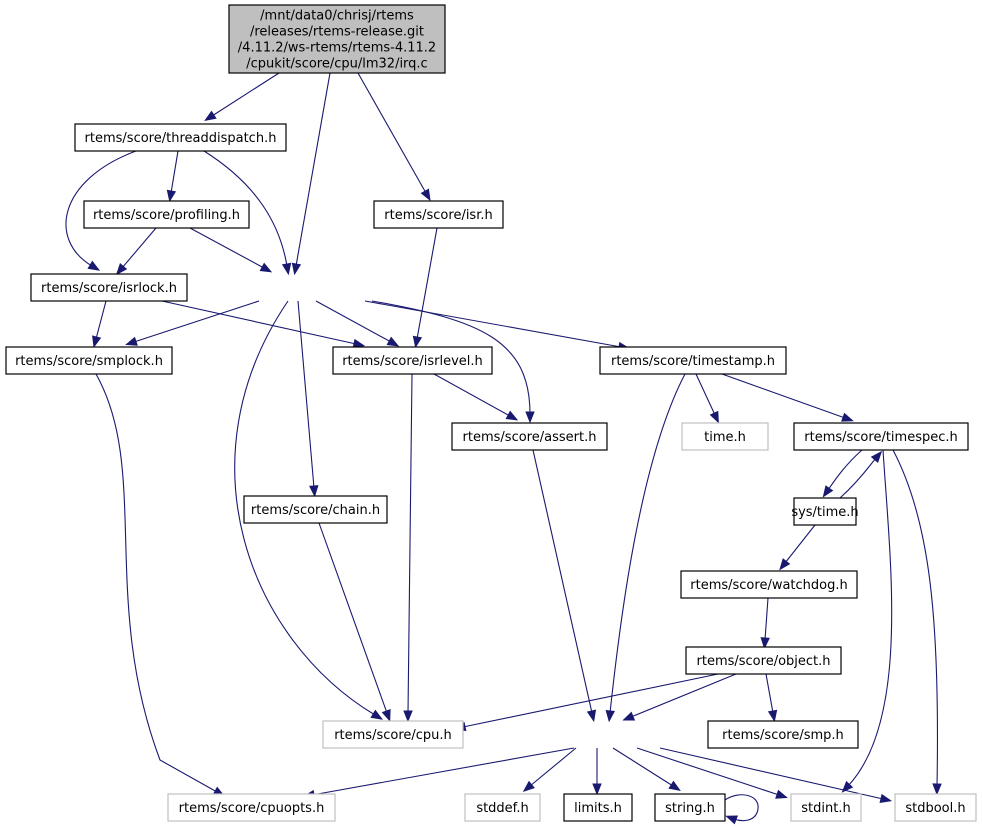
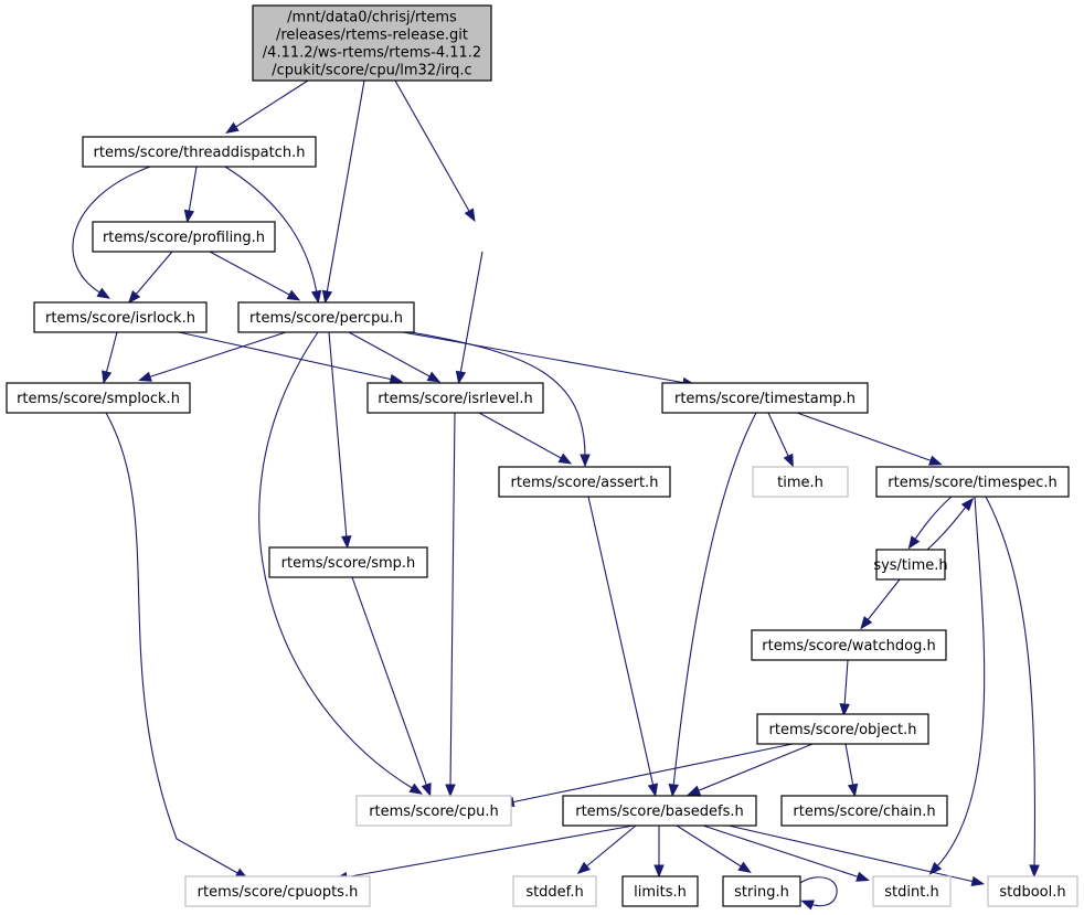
  /mnt/data0/chrisj/rtems
  /releases/rtems-release.git
  /4.11.2/ws-rtems/rtems-4.11.2
  /cpukit/score/cpu/lm32/irq.c
  rtems/score/threaddispatch.h
  rtems/score/profiling.h
- rtems/score/isr.h
  rtems/score/isrlock.h
+ rtems/score/percpu.h
  rtems/score/smplock.h
  rtems/score/isrlevel.h
  rtems/score/timestamp.h
  rtems/score/assert.h
  time.h
  rtems/score/timespec.h
- rtems/score/chain.h
+ rtems/score/smp.h
  sys/time.h
  rtems/score/watchdog.h
  rtems/score/object.h
  rtems/score/cpu.h
+ rtems/score/basedefs.h
- rtems/score/smp.h
+ rtems/score/chain.h
  rtems/score/cpuopts.h
  stddef.h
  limits.h
  string.h
  stdint.h
  stdbool.h
